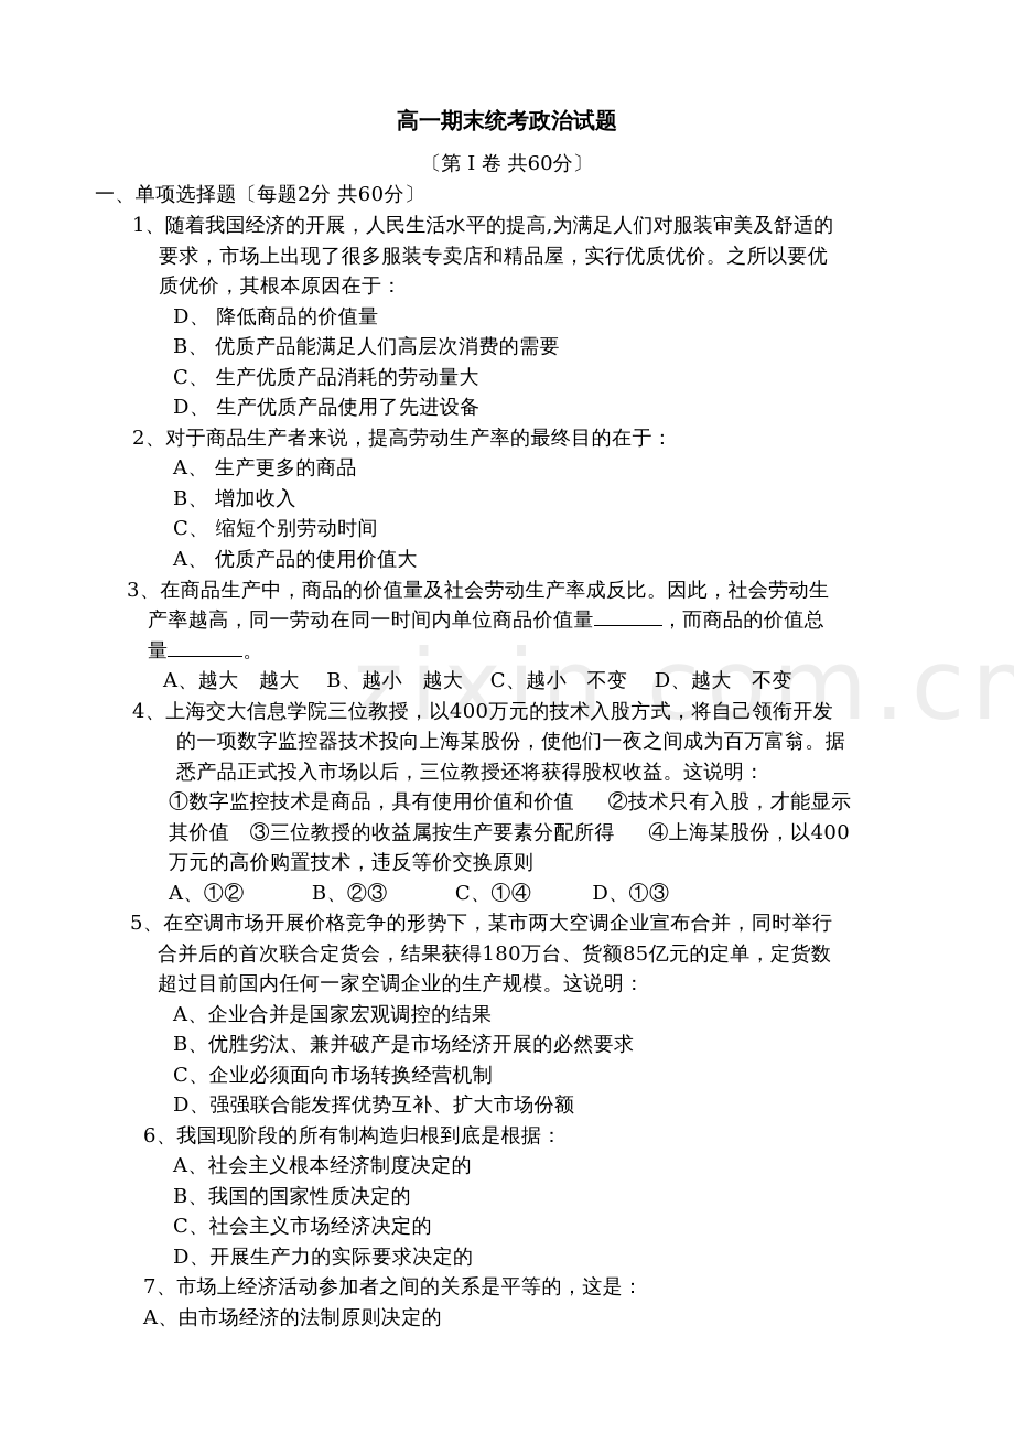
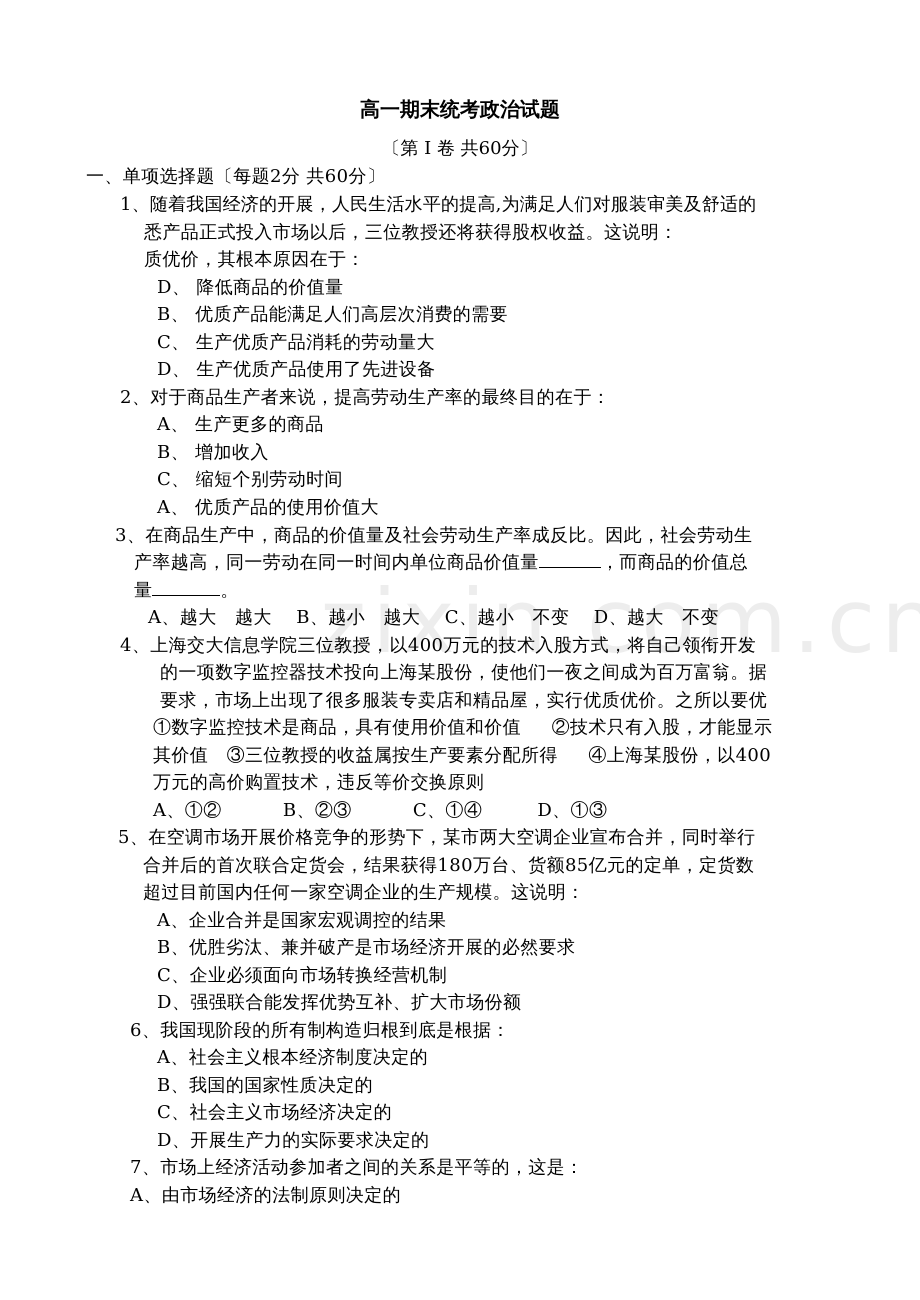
  高一期末统考政治试题
  〔第 I 卷 共60分〕
  一、单项选择题〔每题2分 共60分〕
  1、随着我国经济的开展，人民生活水平的提高,为满足人们对服装审美及舒适的
- 要求，市场上出现了很多服装专卖店和精品屋，实行优质优价。之所以要优
+ 悉产品正式投入市场以后，三位教授还将获得股权收益。这说明：
  质优价，其根本原因在于：
  D、 降低商品的价值量
  B、 优质产品能满足人们高层次消费的需要
  C、 生产优质产品消耗的劳动量大
  D、 生产优质产品使用了先进设备
  2、对于商品生产者来说，提高劳动生产率的最终目的在于：
  A、 生产更多的商品
  B、 增加收入
  C、 缩短个别劳动时间
  A、 优质产品的使用价值大
  3、在商品生产中，商品的价值量及社会劳动生产率成反比。因此，社会劳动生
  产率越高，同一劳动在同一时间内单位商品价值量 ，而商品的价值总
  量 。
  A、越大 越大 B、越小 越大 C、越小 不变 D、越大 不变
  4、上海交大信息学院三位教授，以400万元的技术入股方式，将自己领衔开发
  的一项数字监控器技术投向上海某股份，使他们一夜之间成为百万富翁。据
- 悉产品正式投入市场以后，三位教授还将获得股权收益。这说明：
+ 要求，市场上出现了很多服装专卖店和精品屋，实行优质优价。之所以要优
  ①数字监控技术是商品，具有使用价值和价值 ②技术只有入股，才能显示
  其价值 ③三位教授的收益属按生产要素分配所得 ④上海某股份，以400
  万元的高价购置技术，违反等价交换原则
  A、①② B、②③ C、①④ D、①③
  5、在空调市场开展价格竞争的形势下，某市两大空调企业宣布合并，同时举行
  合并后的首次联合定货会，结果获得180万台、货额85亿元的定单，定货数
  超过目前国内任何一家空调企业的生产规模。这说明：
  A、企业合并是国家宏观调控的结果
  B、优胜劣汰、兼并破产是市场经济开展的必然要求
  C、企业必须面向市场转换经营机制
  D、强强联合能发挥优势互补、扩大市场份额
  6、我国现阶段的所有制构造归根到底是根据：
  A、社会主义根本经济制度决定的
  B、我国的国家性质决定的
  C、社会主义市场经济决定的
  D、开展生产力的实际要求决定的
  7、市场上经济活动参加者之间的关系是平等的，这是：
  A、由市场经济的法制原则决定的
  zixin.com.cn
